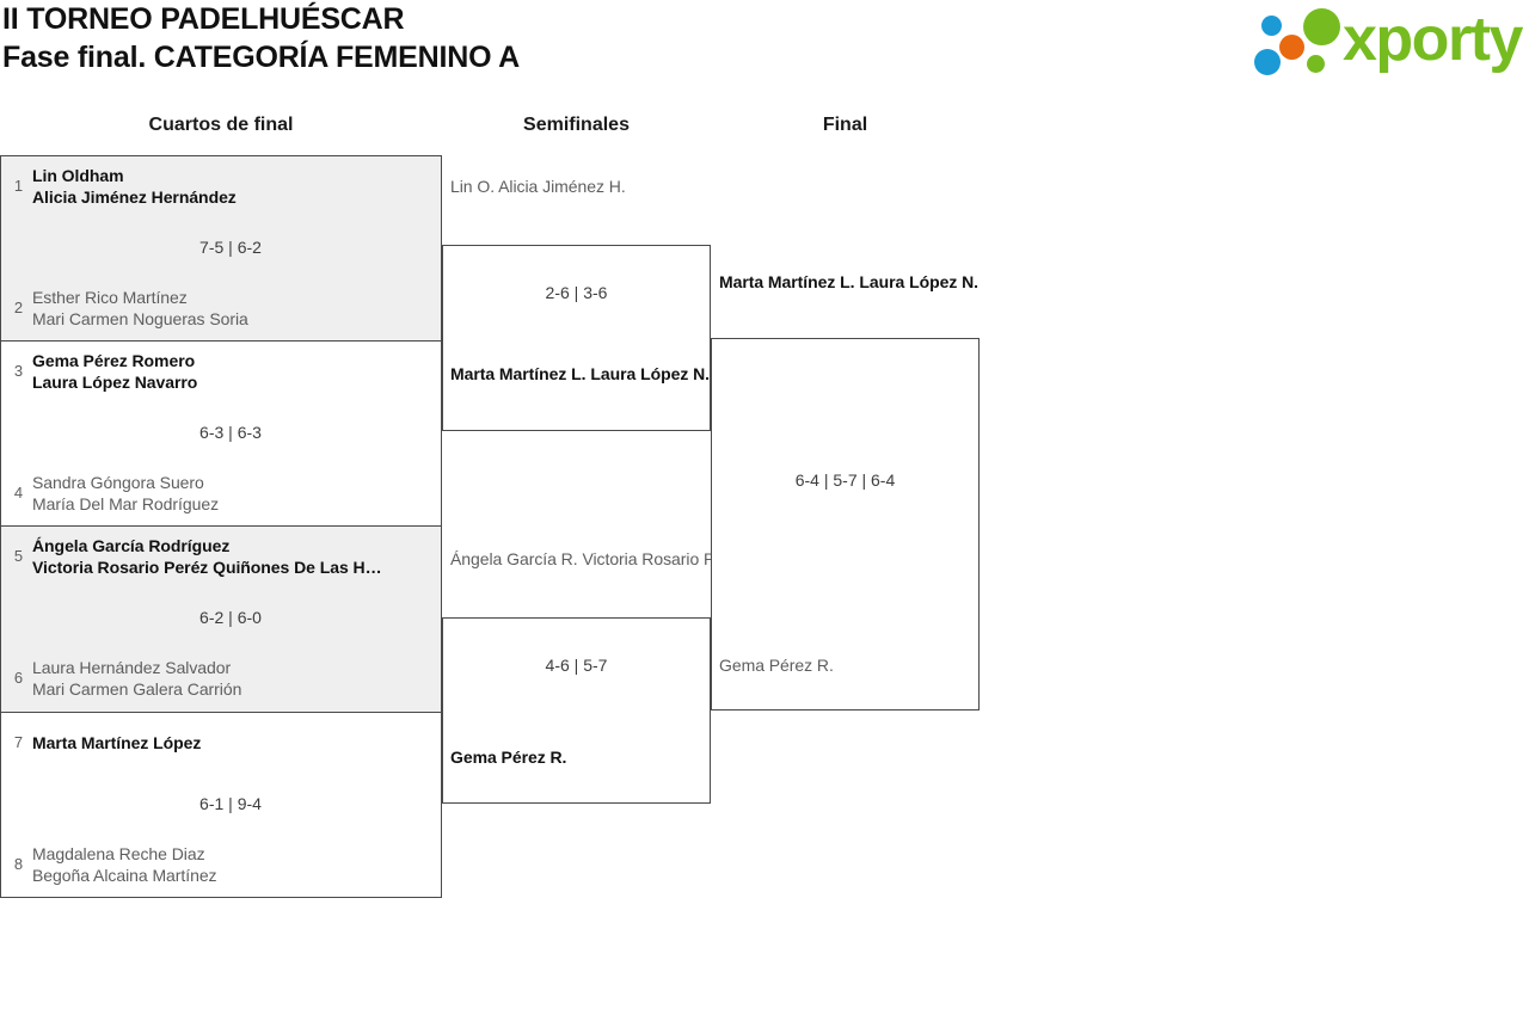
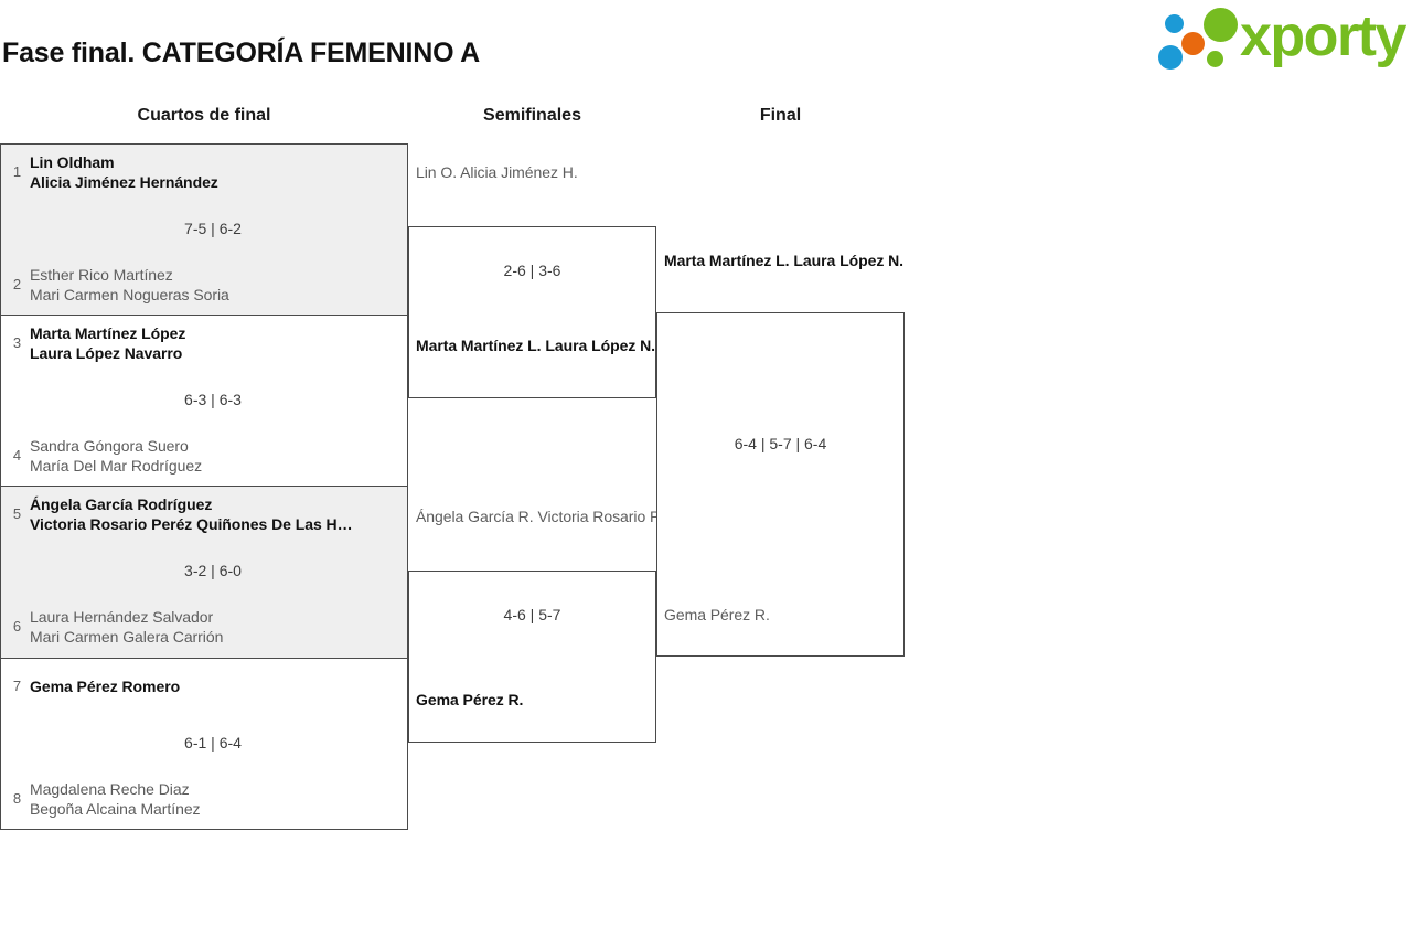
- II TORNEO PADELHUÉSCAR
  Fase final. CATEGORÍA FEMENINO A
  xporty
  Cuartos de final
  Semifinales
  Final
  1
  Lin Oldham
  Alicia Jiménez Hernández
  7-5 | 6-2
  2
  Esther Rico Martínez
  Mari Carmen Nogueras Soria
  3
- Gema Pérez Romero
+ Marta Martínez López
  Laura López Navarro
  6-3 | 6-3
  4
  Sandra Góngora Suero
  María Del Mar Rodríguez
  5
  Ángela García Rodríguez
  Victoria Rosario Peréz Quiñones De Las H…
- 6-2 | 6-0
+ 3-2 | 6-0
  6
  Laura Hernández Salvador
  Mari Carmen Galera Carrión
  7
- Marta Martínez López
+ Gema Pérez Romero
- 6-1 | 9-4
+ 6-1 | 6-4
  8
  Magdalena Reche Diaz
  Begoña Alcaina Martínez
  Lin O. Alicia Jiménez H.
  2-6 | 3-6
  Marta Martínez L. Laura López N.
  Ángela García R. Victoria Rosario P
  4-6 | 5-7
  Gema Pérez R.
  Marta Martínez L. Laura López N.
  6-4 | 5-7 | 6-4
  Gema Pérez R.
